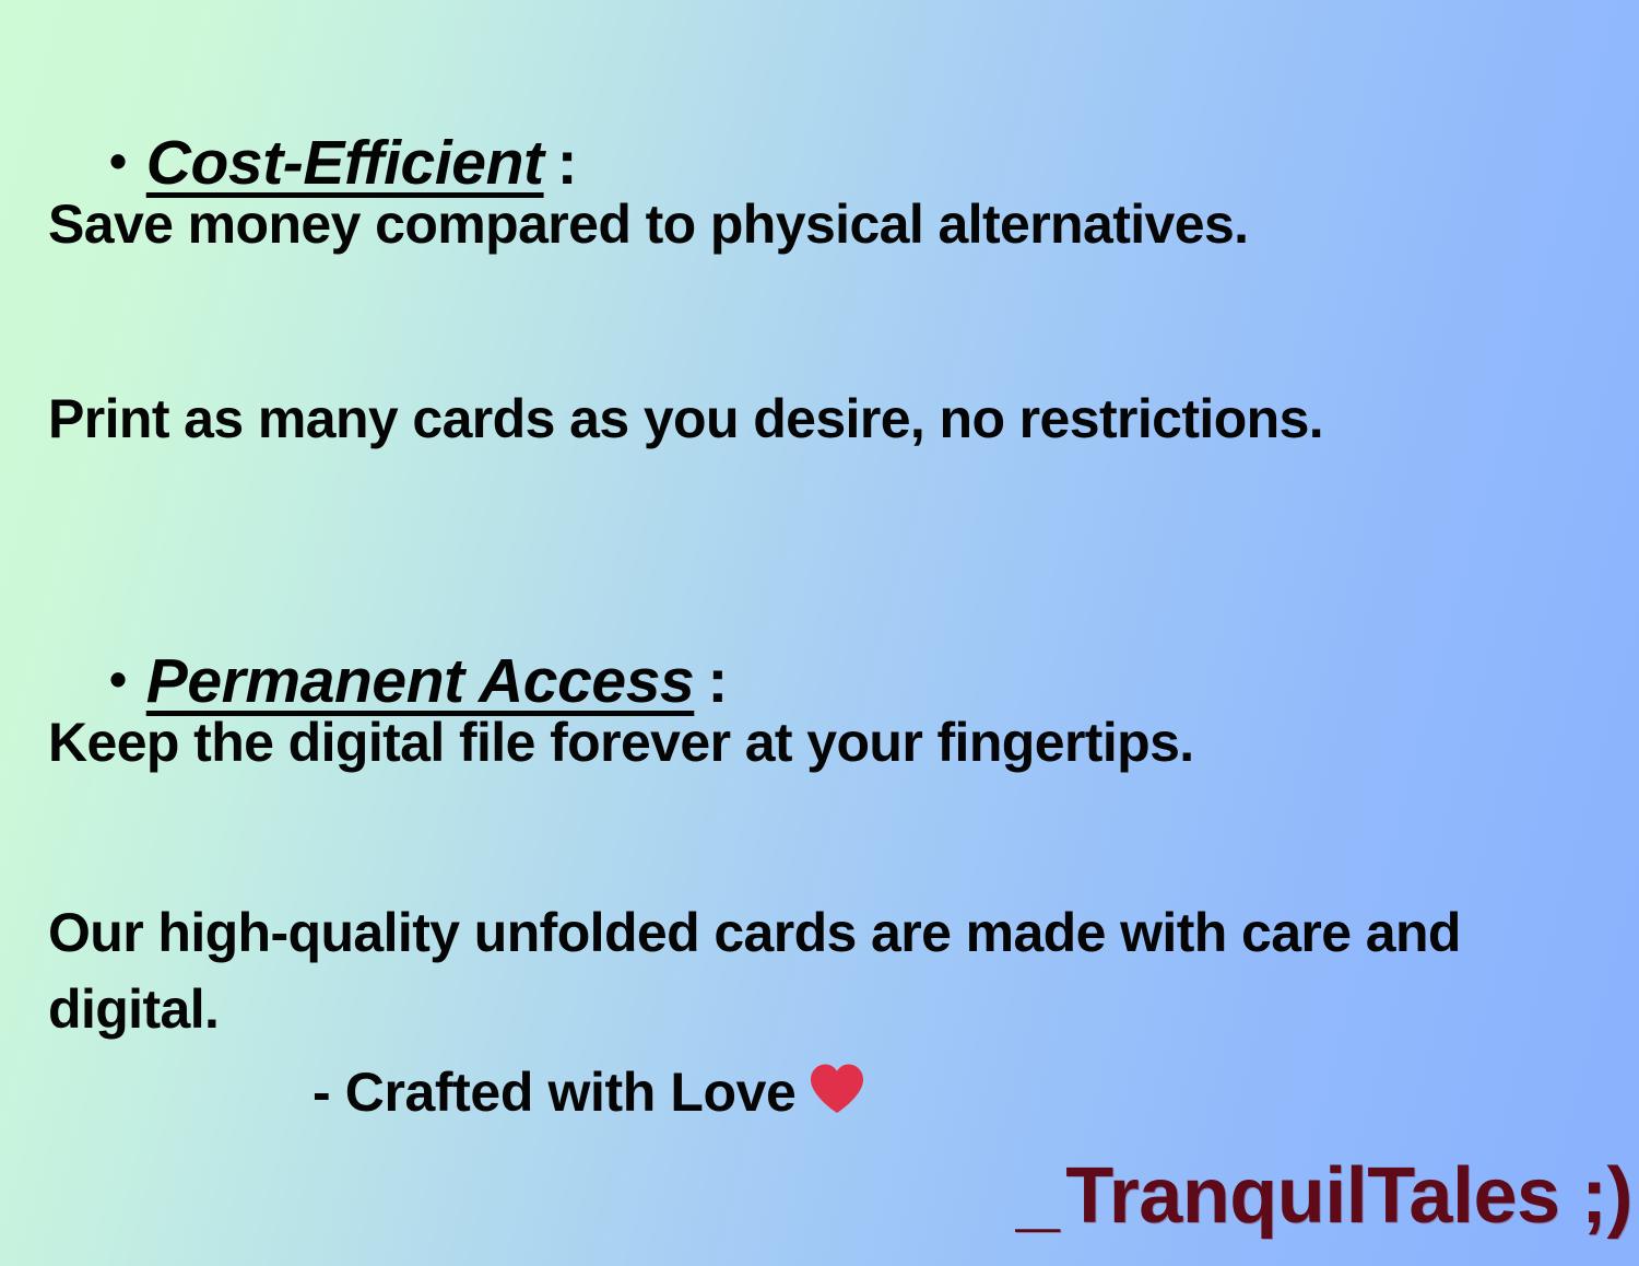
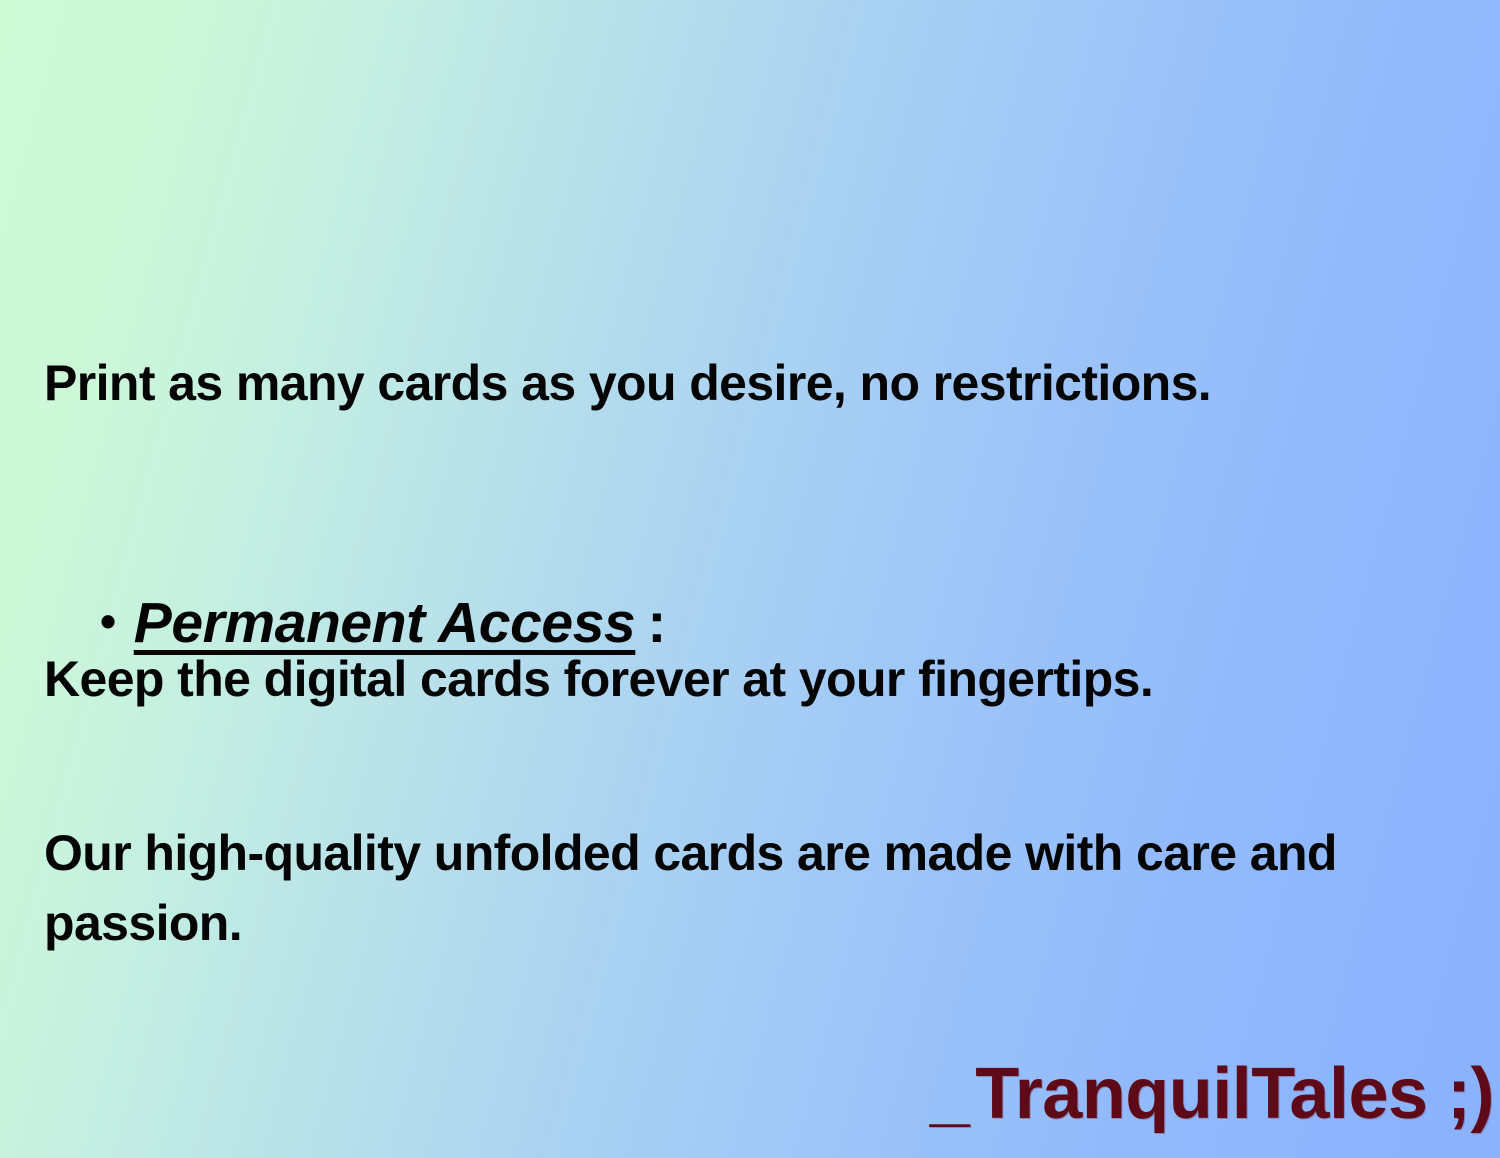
- • Cost-Efficient :
- Save money compared to physical alternatives.
  Print as many cards as you desire, no restrictions.
  • Permanent Access :
- Keep the digital file forever at your fingertips.
+ Keep the digital cards forever at your fingertips.
- Our high-quality unfolded cards are made with care and digital.
+ Our high-quality unfolded cards are made with care and passion.
- - Crafted with Love
  _TranquilTales ;)
